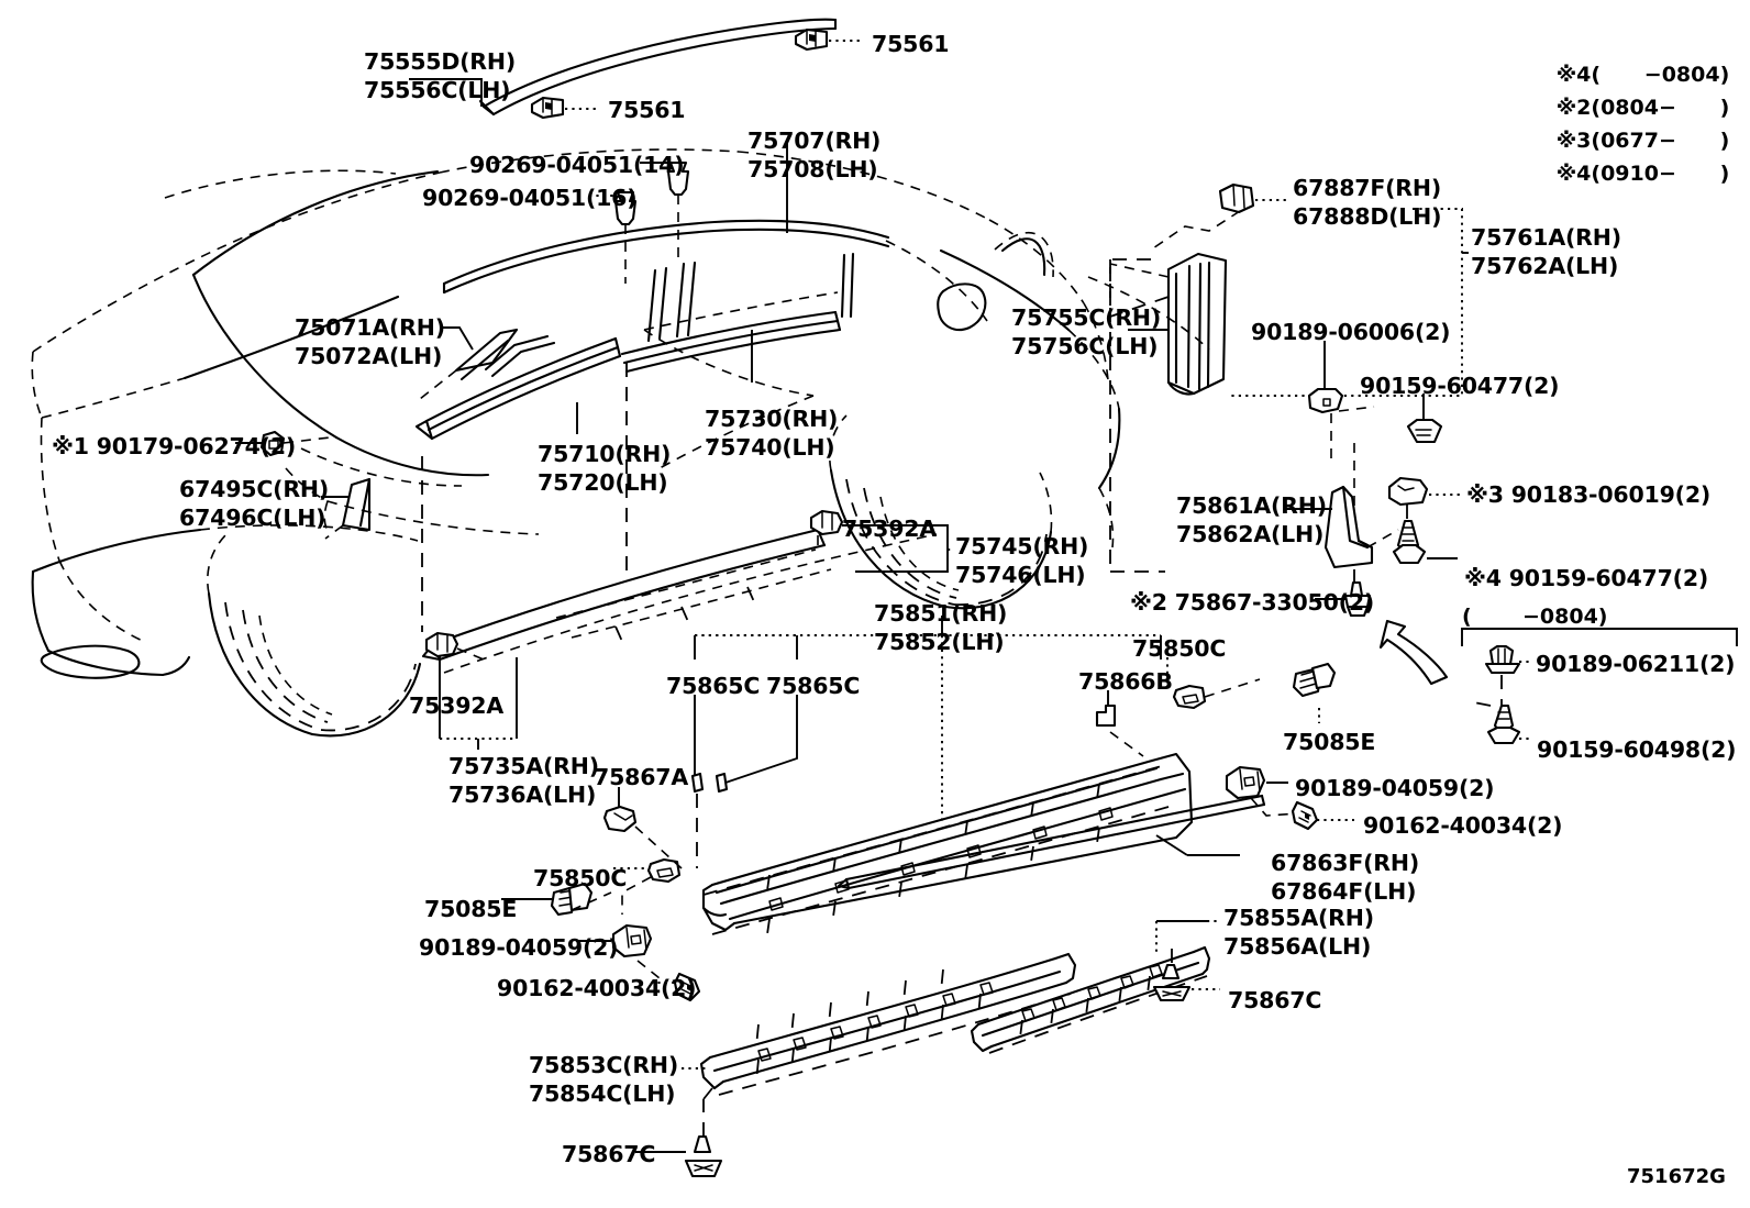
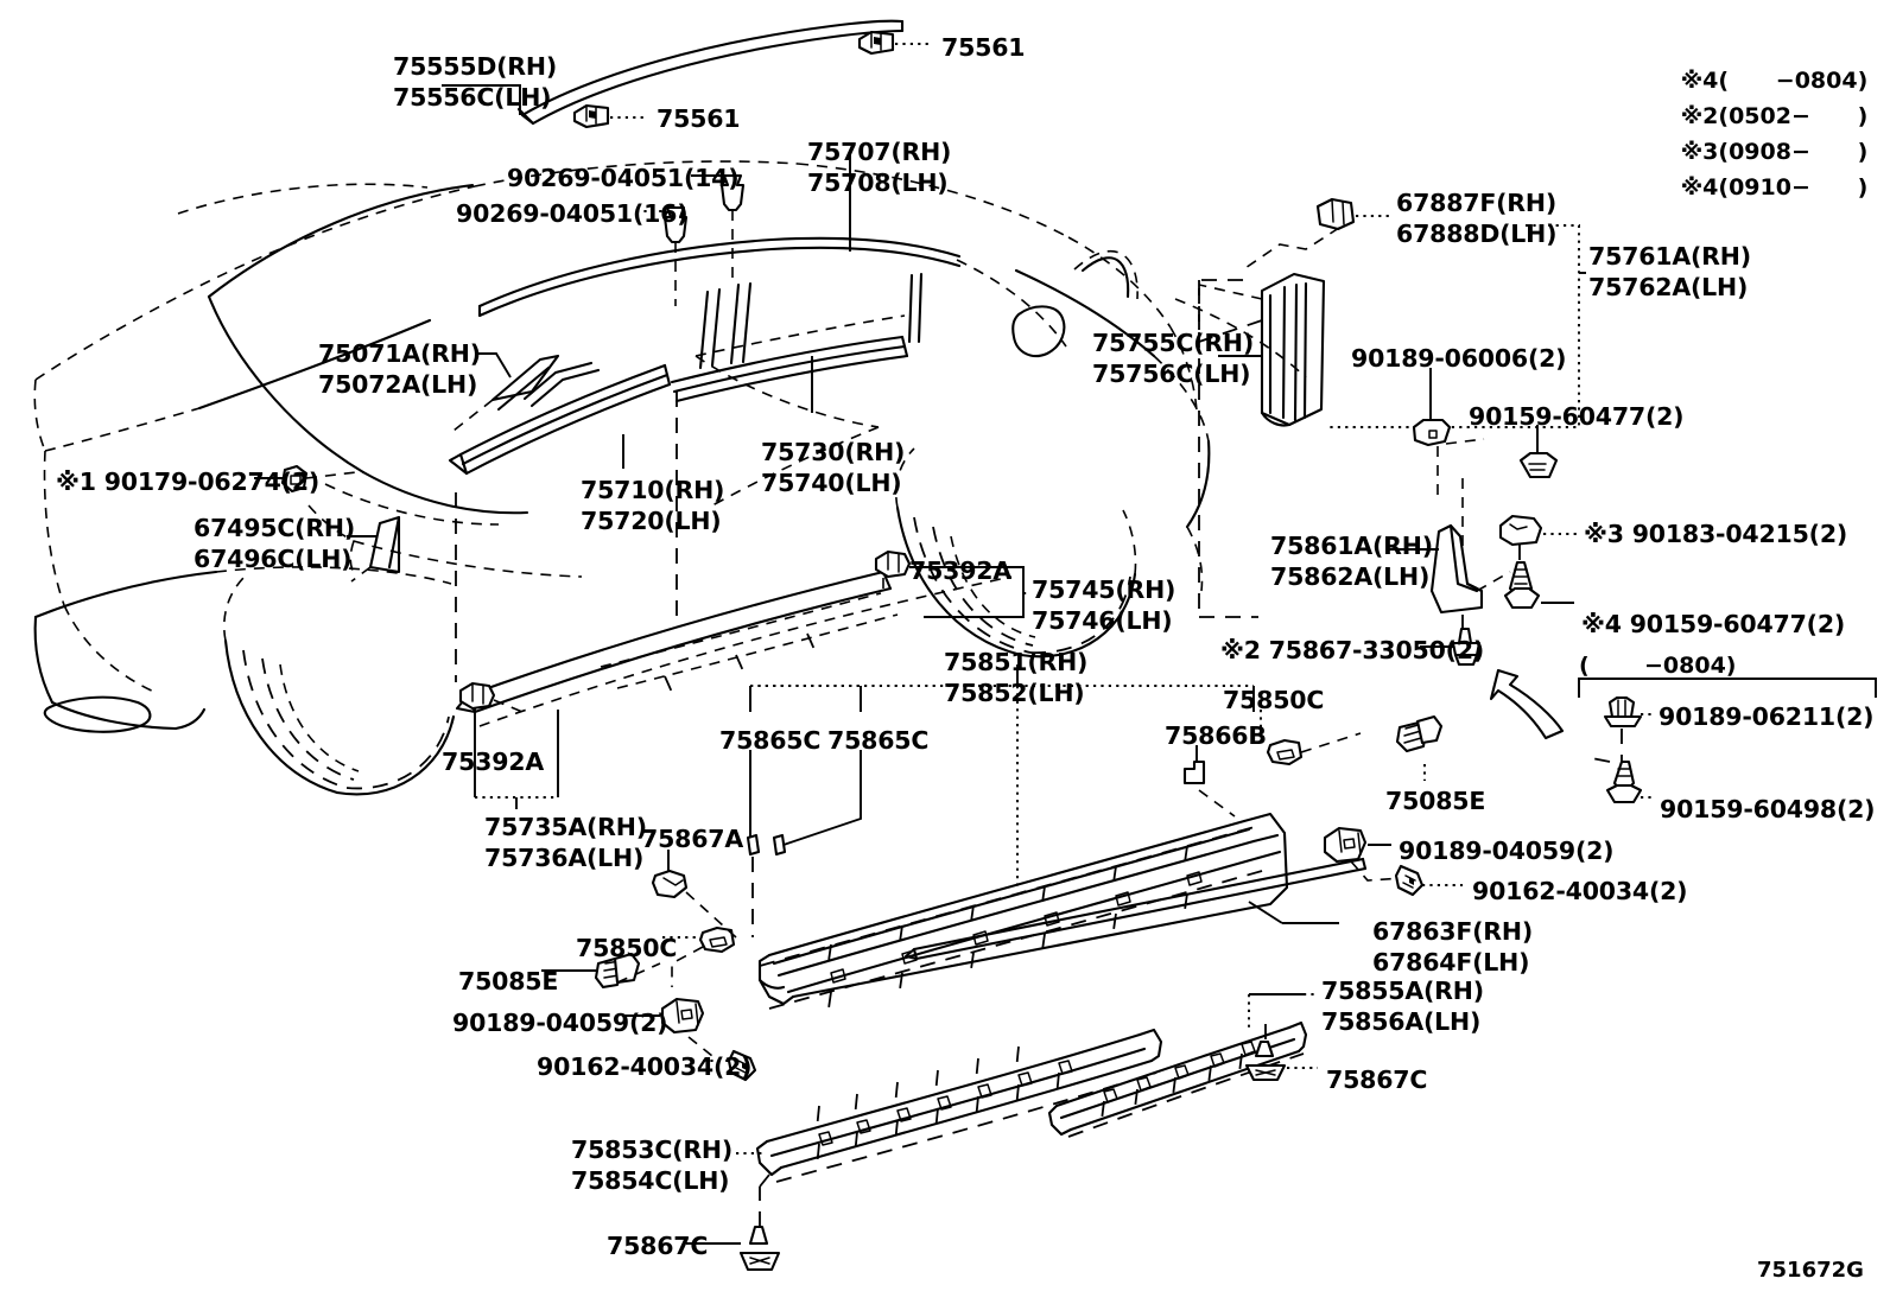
  ※4( −0804)
- ※2(0804− )
+ ※2(0502− )
- ※3(0677− )
+ ※3(0908− )
  ※4(0910− )
  ( −0804)
  75555D(RH)
  75556C(LH)
  75561
  75561
  90269-04051(14)
  90269-04051(16)
  75707(RH)
  75708(LH)
  67887F(RH)
  67888D(LH)
  75761A(RH)
  75762A(LH)
  75071A(RH)
  75072A(LH)
  75755C(RH)
  75756C(LH)
  90189-06006(2)
  90159-60477(2)
  75730(RH)
  75740(LH)
  ※1 90179-06274(2)
  75710(RH)
  75720(LH)
  67495C(RH)
  67496C(LH)
  75861A(RH)
  75862A(LH)
- ※3 90183-06019(2)
+ ※3 90183-04215(2)
  75392A
  75745(RH)
  75746(LH)
  ※4 90159-60477(2)
  ※2 75867-33050(2)
  75851(RH)
  75852(LH)
  75850C
  90189-06211(2)
  75866B
  75865C
  75865C
  75392A
  75085E
  90159-60498(2)
  75735A(RH)
  75736A(LH)
  75867A
  90189-04059(2)
  90162-40034(2)
  67863F(RH)
  67864F(LH)
  75850C
  75085E
  75855A(RH)
  75856A(LH)
  90189-04059(2)
  75867C
  90162-40034(2)
  75853C(RH)
  75854C(LH)
  75867C
  751672G
